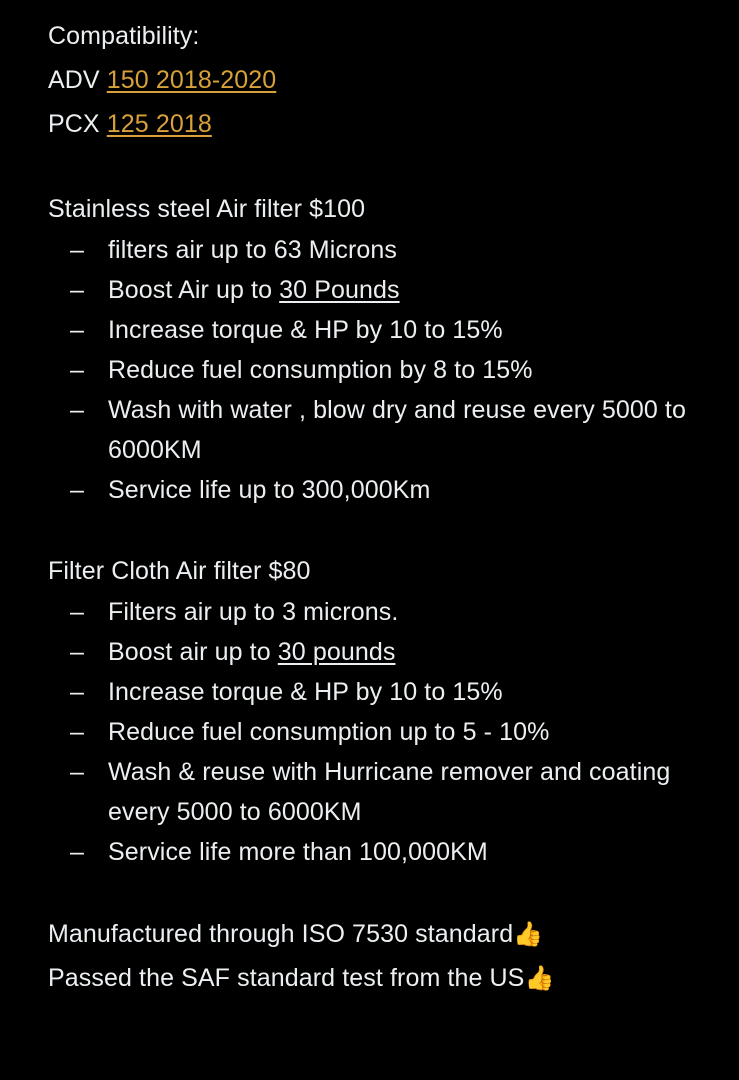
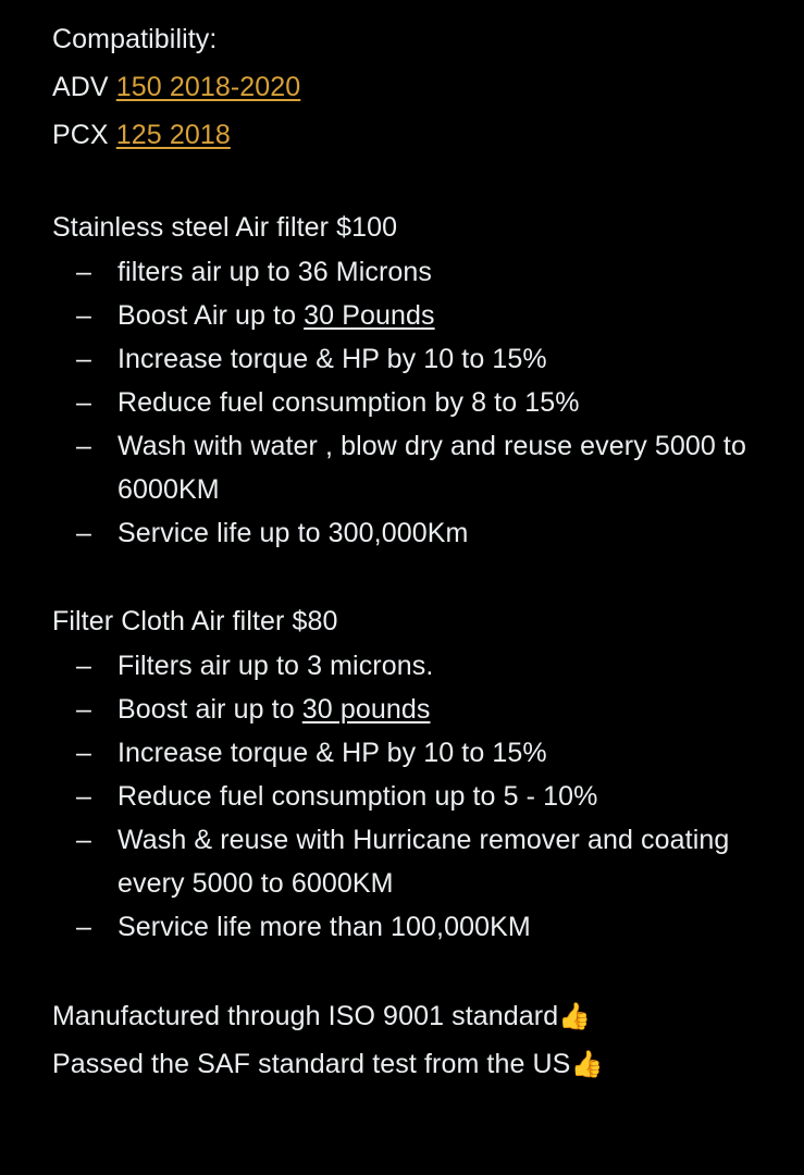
  Compatibility:
  ADV 150 2018-2020
  PCX 125 2018
  Stainless steel Air filter $100
  –
- filters air up to 63 Microns
+ filters air up to 36 Microns
  –
  Boost Air up to 30 Pounds
  –
  Increase torque & HP by 10 to 15%
  –
  Reduce fuel consumption by 8 to 15%
  –
  Wash with water , blow dry and reuse every 5000 to 6000KM
  –
  Service life up to 300,000Km
  Filter Cloth Air filter $80
  –
  Filters air up to 3 microns.
  –
  Boost air up to 30 pounds
  –
  Increase torque & HP by 10 to 15%
  –
  Reduce fuel consumption up to 5 - 10%
  –
  Wash & reuse with Hurricane remover and coating every 5000 to 6000KM
  –
  Service life more than 100,000KM
- Manufactured through ISO 7530 standard👍
+ Manufactured through ISO 9001 standard👍
  Passed the SAF standard test from the US👍
